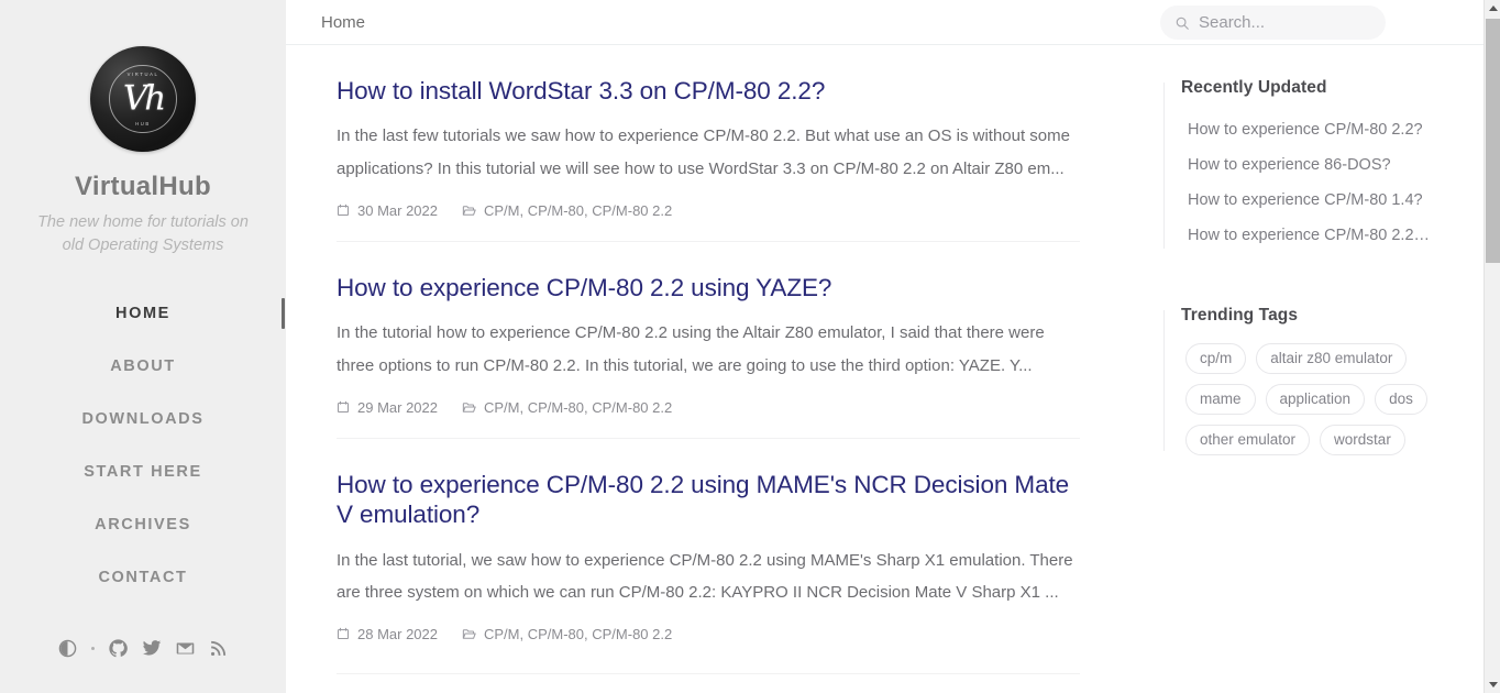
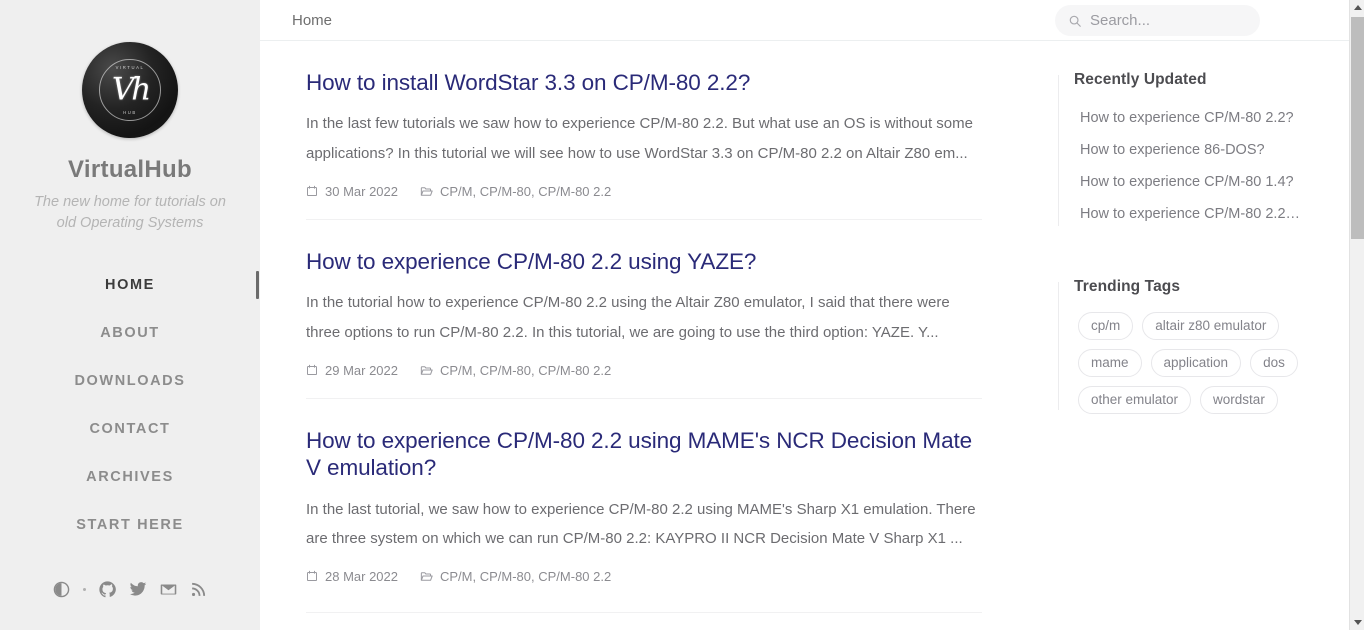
  Vh
  VirtualHub
  The new home for tutorials on old Operating Systems
  HOME
  ABOUT
  DOWNLOADS
- START HERE
+ CONTACT
  ARCHIVES
- CONTACT
+ START HERE
  Home
  Search...
  How to install WordStar 3.3 on CP/M-80 2.2?
  In the last few tutorials we saw how to experience CP/M-80 2.2. But what use an OS is without some applications? In this tutorial we will see how to use WordStar 3.3 on CP/M-80 2.2 on Altair Z80 em...
  30 Mar 2022
  CP/M, CP/M-80, CP/M-80 2.2
  How to experience CP/M-80 2.2 using YAZE?
  In the tutorial how to experience CP/M-80 2.2 using the Altair Z80 emulator, I said that there were three options to run CP/M-80 2.2. In this tutorial, we are going to use the third option: YAZE. Y...
  29 Mar 2022
  CP/M, CP/M-80, CP/M-80 2.2
  How to experience CP/M-80 2.2 using MAME's NCR Decision Mate V emulation?
  In the last tutorial, we saw how to experience CP/M-80 2.2 using MAME's Sharp X1 emulation. There are three system on which we can run CP/M-80 2.2: KAYPRO II NCR Decision Mate V Sharp X1 ...
  28 Mar 2022
  CP/M, CP/M-80, CP/M-80 2.2
  Recently Updated
  How to experience CP/M-80 2.2?
  How to experience 86-DOS?
  How to experience CP/M-80 1.4?
  How to experience CP/M-80 2.2…
  Trending Tags
  cp/m
  altair z80 emulator
  mame
  application
  dos
  other emulator
  wordstar
